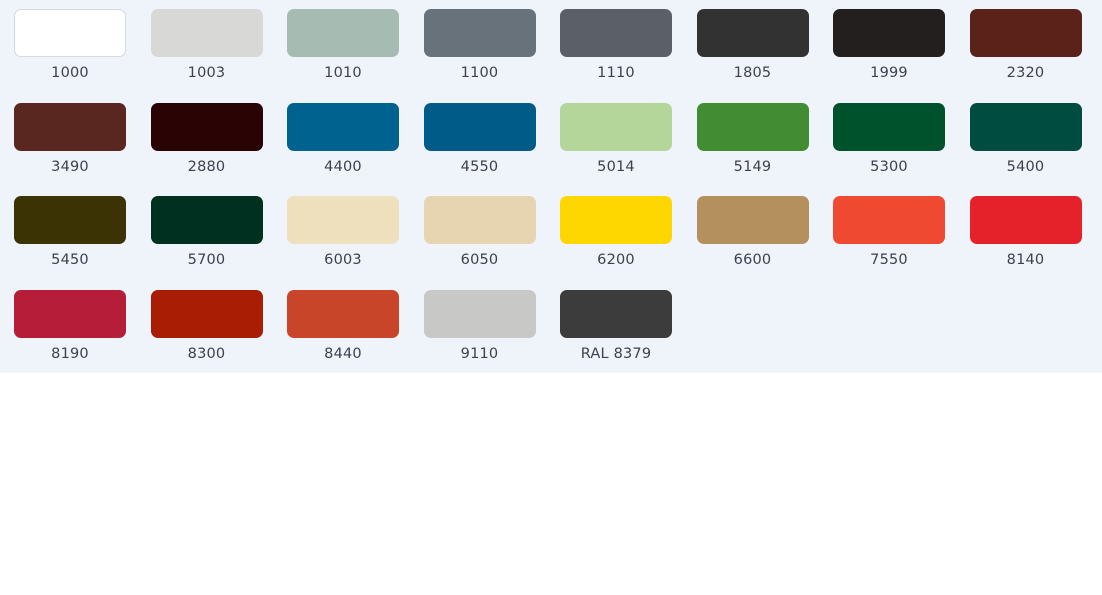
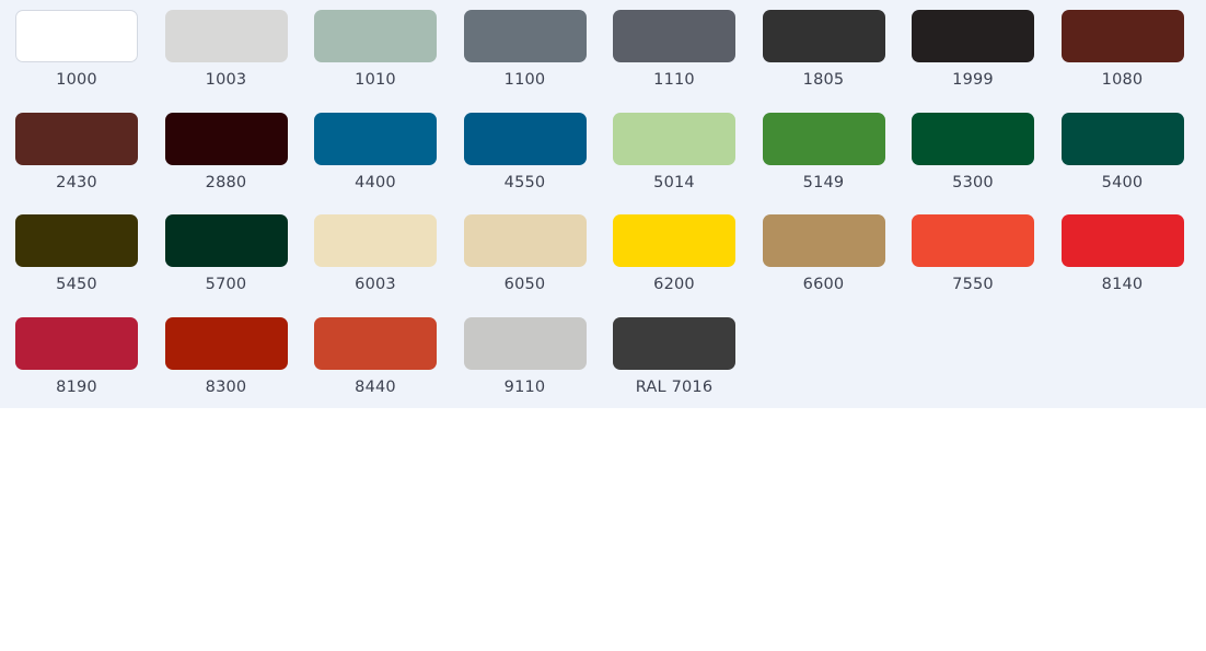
  1000
  1003
  1010
  1100
  1110
  1805
  1999
- 2320
+ 1080
- 3490
+ 2430
  2880
  4400
  4550
  5014
  5149
  5300
  5400
  5450
  5700
  6003
  6050
  6200
  6600
  7550
  8140
  8190
  8300
  8440
  9110
- RAL 8379
+ RAL 7016
